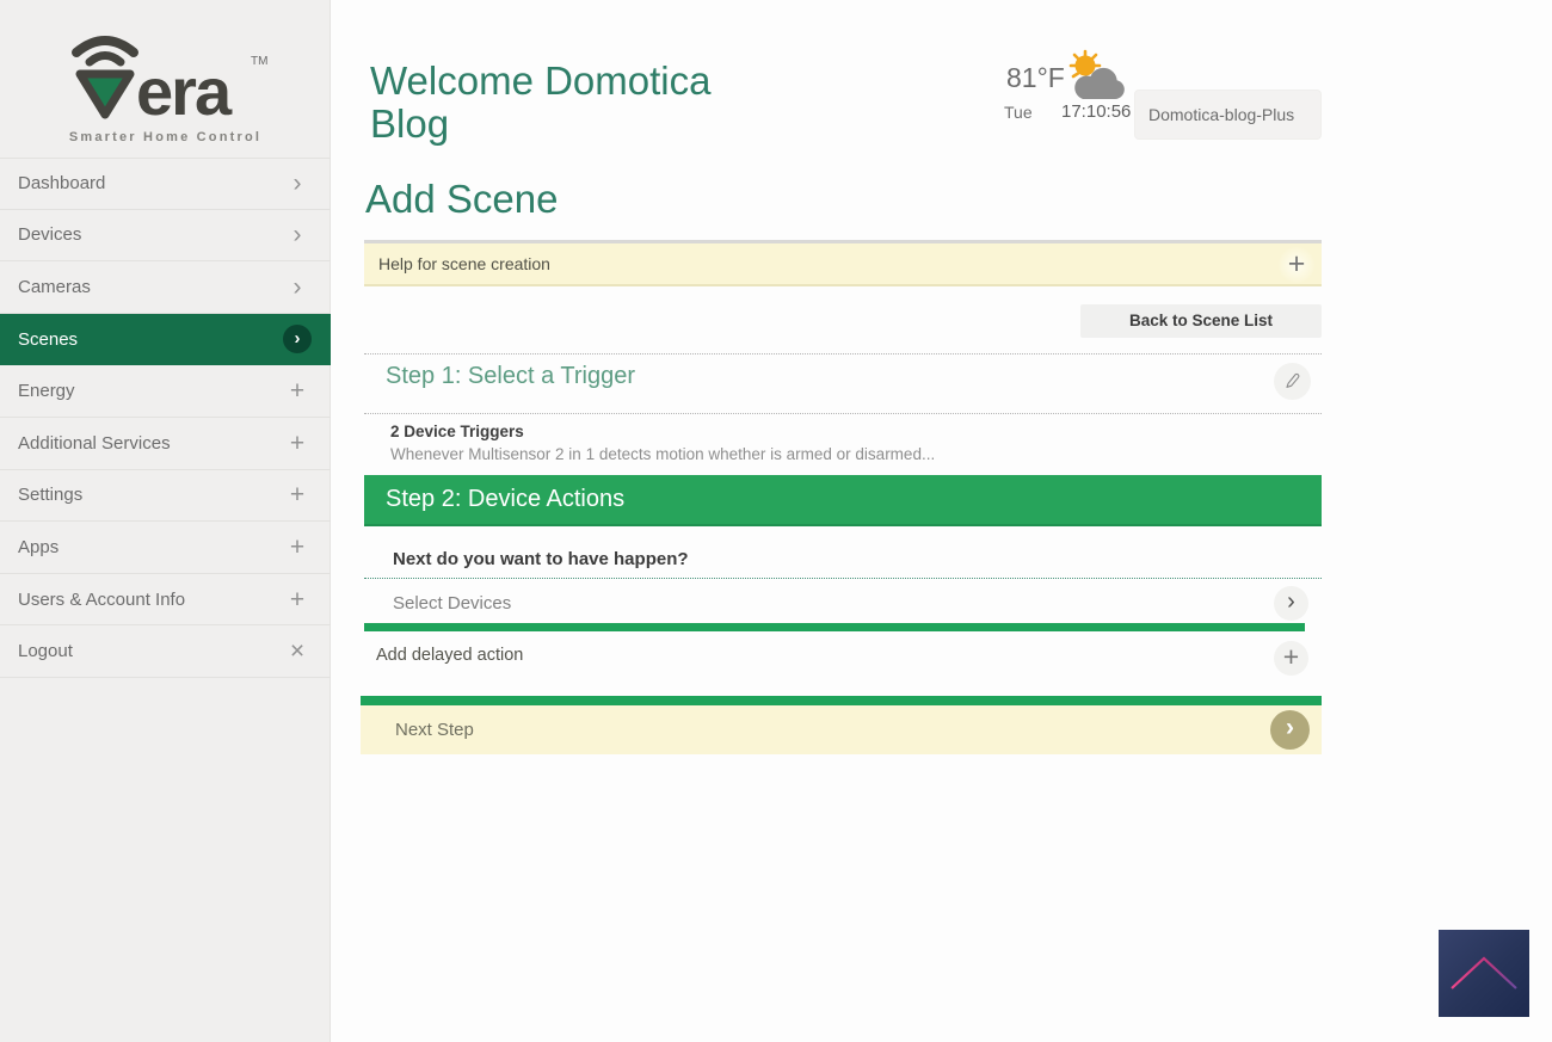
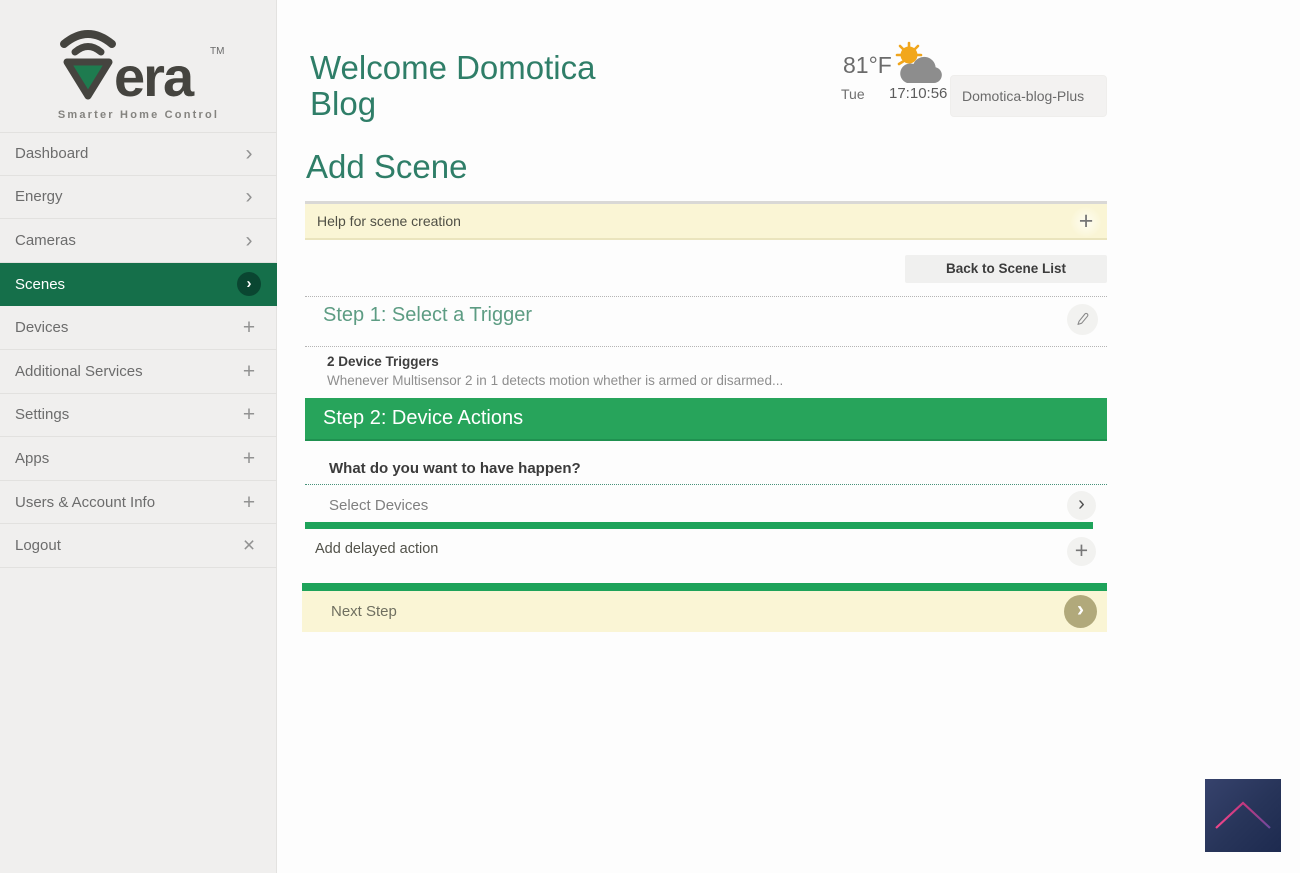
  era
  TM
  Smarter Home Control
  Dashboard
  ›
- Devices
+ Energy
  ›
  Cameras
  ›
  Scenes
  ›
- Energy
+ Devices
  +
  Additional Services
  +
  Settings
  +
  Apps
  +
  Users & Account Info
  +
  Logout
  ×
  Welcome Domotica Blog
  81°F
  Tue
  17:10:56
  Domotica-blog-Plus
  Add Scene
  Help for scene creation
  +
  Back to Scene List
  Step 1: Select a Trigger
  2 Device Triggers
  Whenever Multisensor 2 in 1 detects motion whether is armed or disarmed...
  Step 2: Device Actions
- Next do you want to have happen?
+ What do you want to have happen?
  Select Devices
  ›
  Add delayed action
  +
  Next Step
  ›
